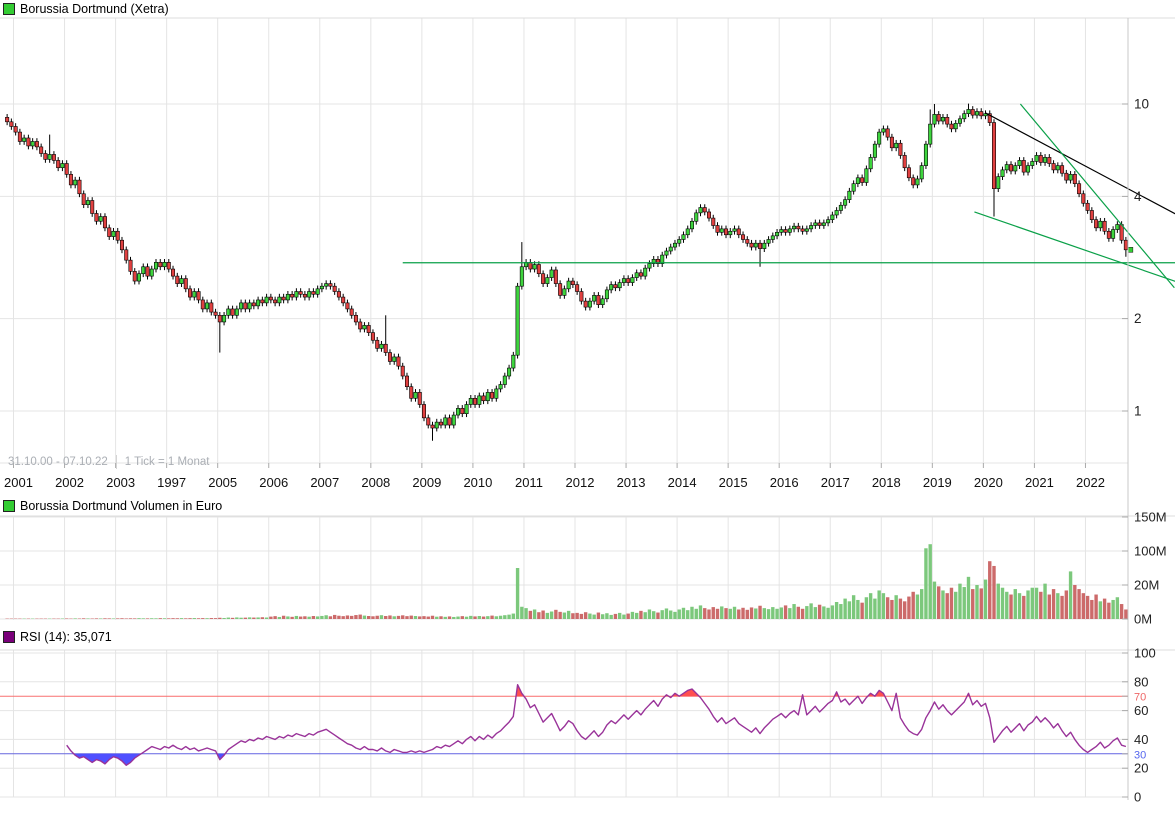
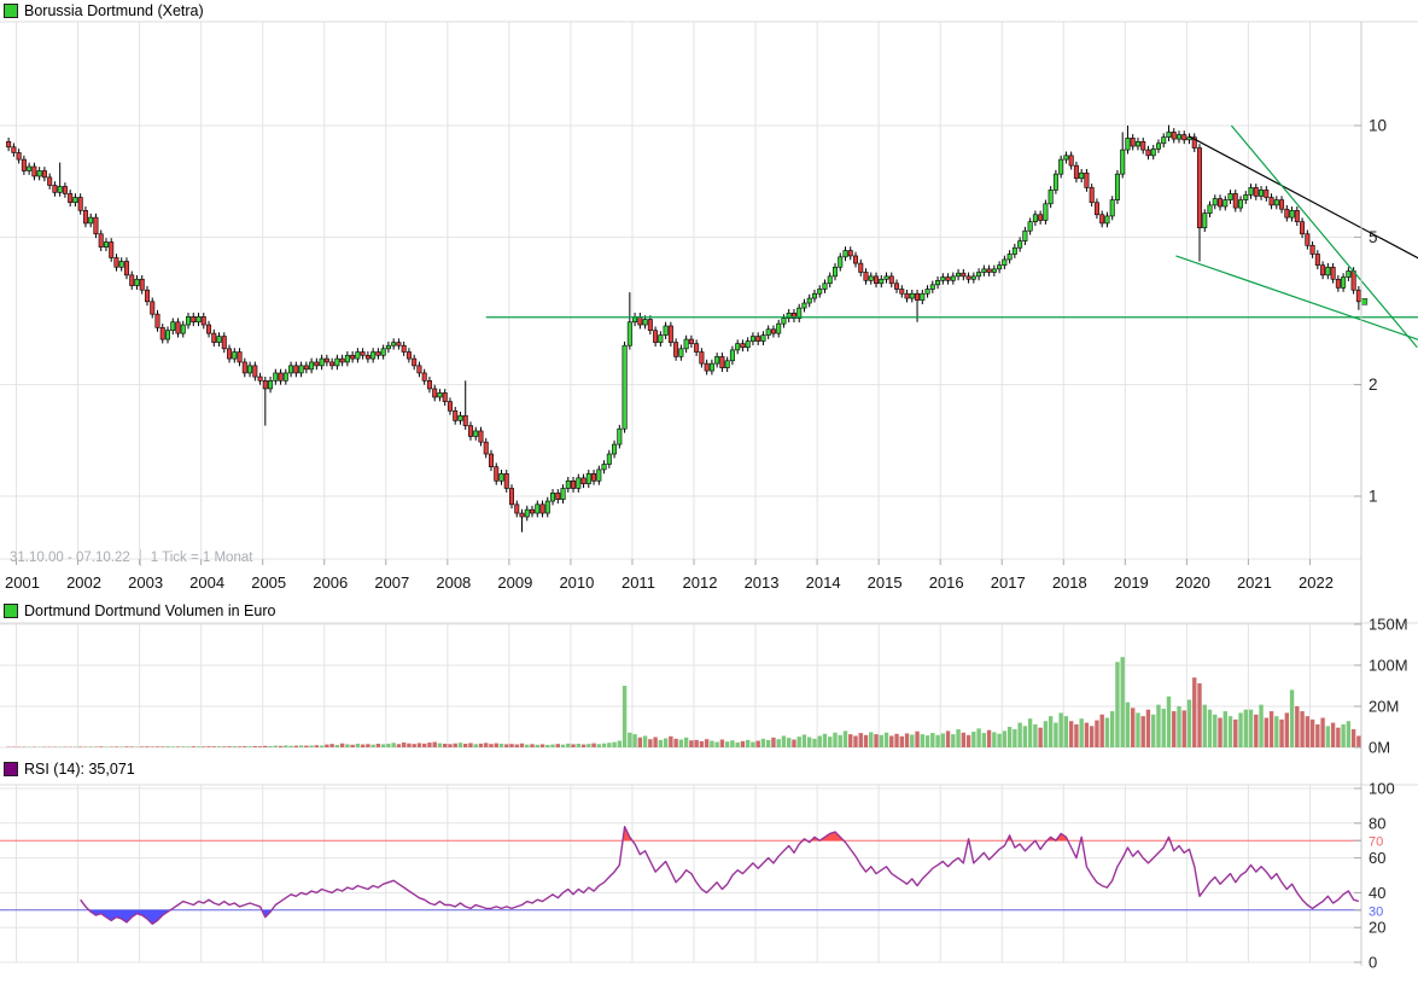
  Borussia Dortmund (Xetra)
- Borussia Dortmund Volumen in Euro
+ Dortmund Dortmund Volumen in Euro
  RSI (14): 35,071
  31.10.00 - 07.10.22
  1 Tick = 1 Monat
  10
- 4
+ 5
  2
  1
  150M
  100M
  20M
  0M
  100
  80
  70
  60
  40
  30
  20
  0
  2001
  2002
  2003
- 1997
+ 2004
  2005
  2006
  2007
  2008
  2009
  2010
  2011
  2012
  2013
  2014
  2015
  2016
  2017
  2018
  2019
  2020
  2021
  2022
